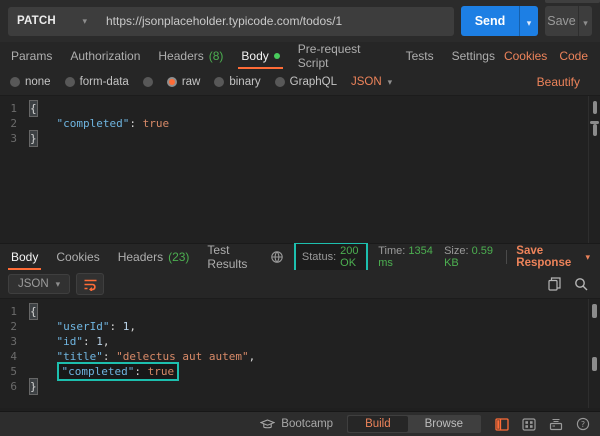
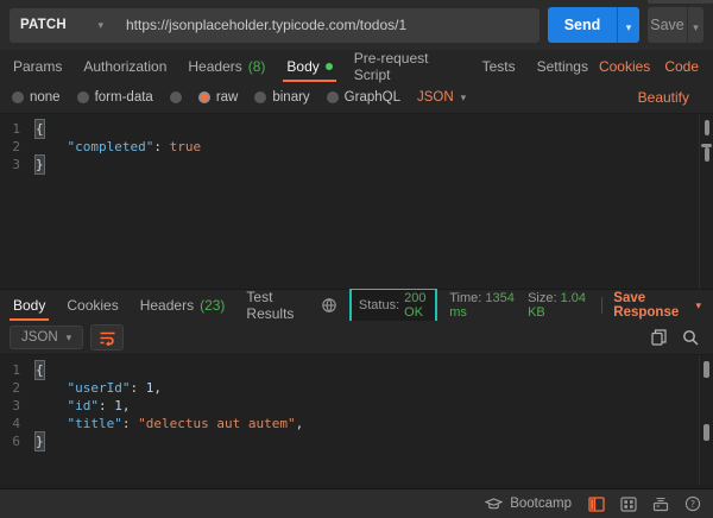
  PATCH
  ▾
  https://jsonplaceholder.typicode.com/todos/1
  Send
  ▾
  Save
  ▾
  Params
  Authorization
  Headers
  (8)
  Body
  Pre-request Script
  Tests
  Settings
  Cookies
  Code
  none
  form-data
  raw
  binary
  GraphQL
  JSON
  ▾
  Beautify
  1
  {
  2
  "completed"
  :
  true
  3
  }
  Body
  Cookies
  Headers
  (23)
  Test Results
  Status:
  200 OK
  Time: 1354 ms
- Size: 0.59 KB
+ Size: 1.04 KB
  Save Response
  ▾
  JSON
  ▾
  1
  {
  2
  "userId"
  :
  1
  ,
  3
  "id"
  :
  1
  ,
  4
  "title"
  :
  "delectus aut autem"
  ,
- 5
- "completed": true
  6
  }
  Bootcamp
- Build
- Browse
  ?
